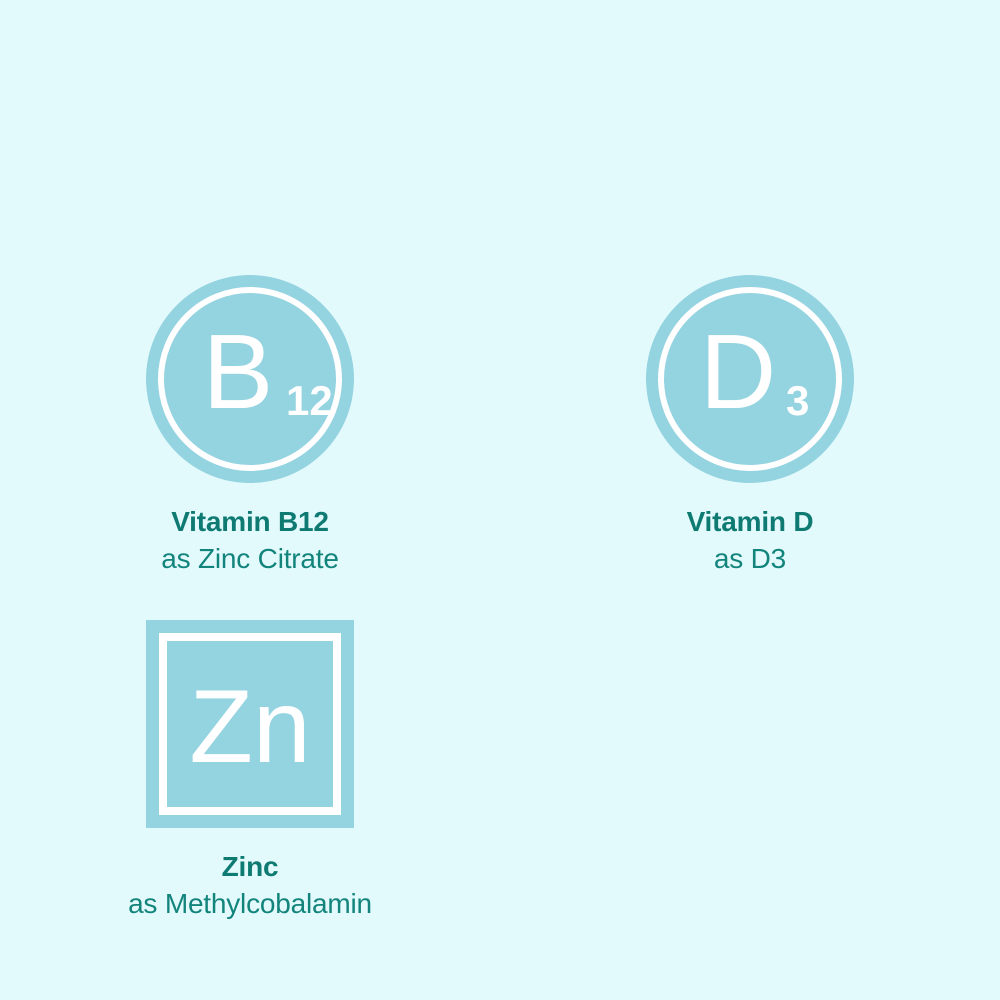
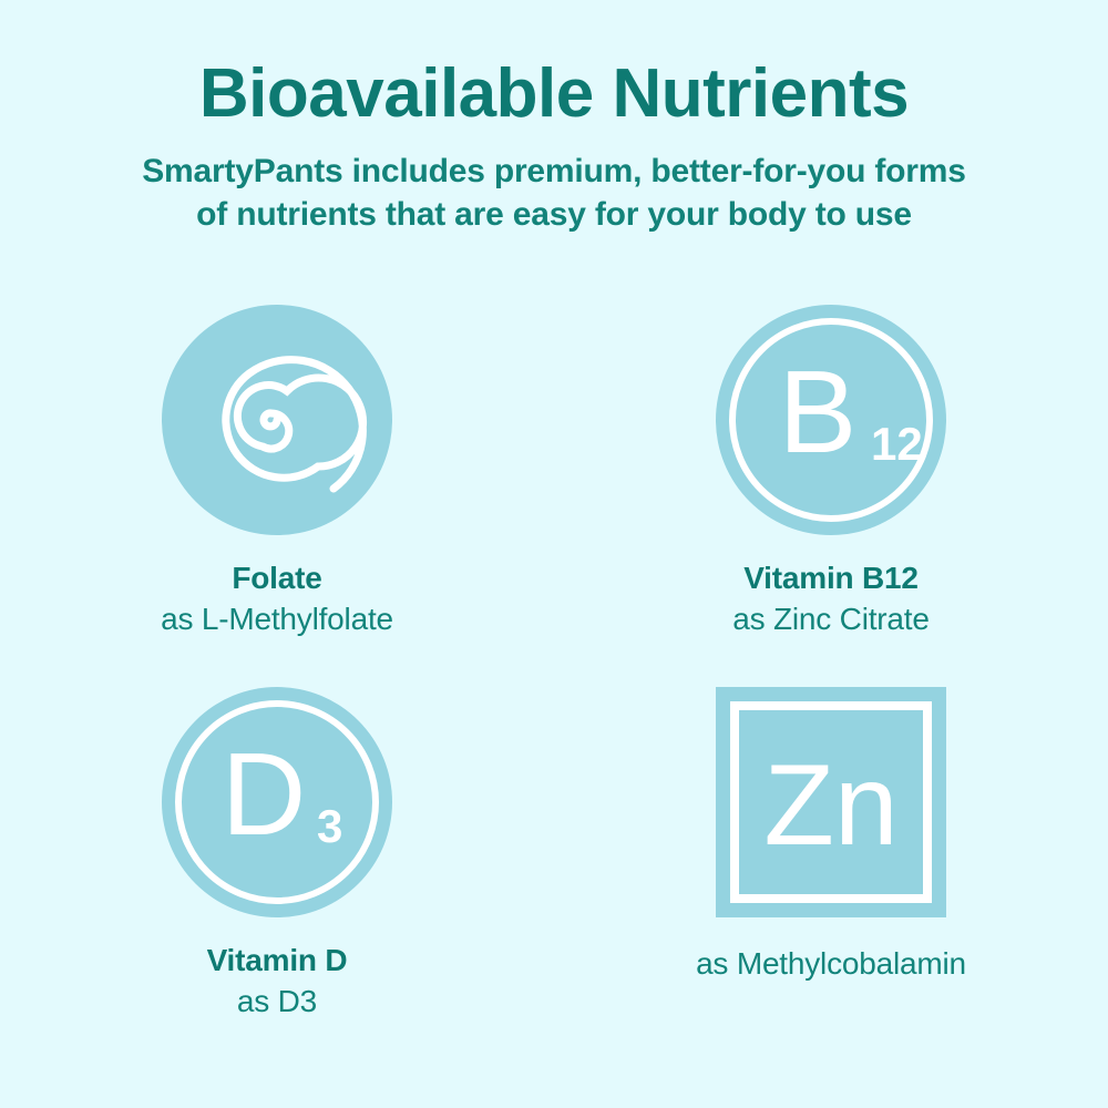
+ Bioavailable Nutrients
+ SmartyPants includes premium, better-for-you forms
+ of nutrients that are easy for your body to use
+ Folate
+ as L-Methylfolate
  B
  12
  Vitamin B12
  as Zinc Citrate
  D
  3
  Vitamin D
  as D3
  Zn
- Zinc
  as Methylcobalamin
